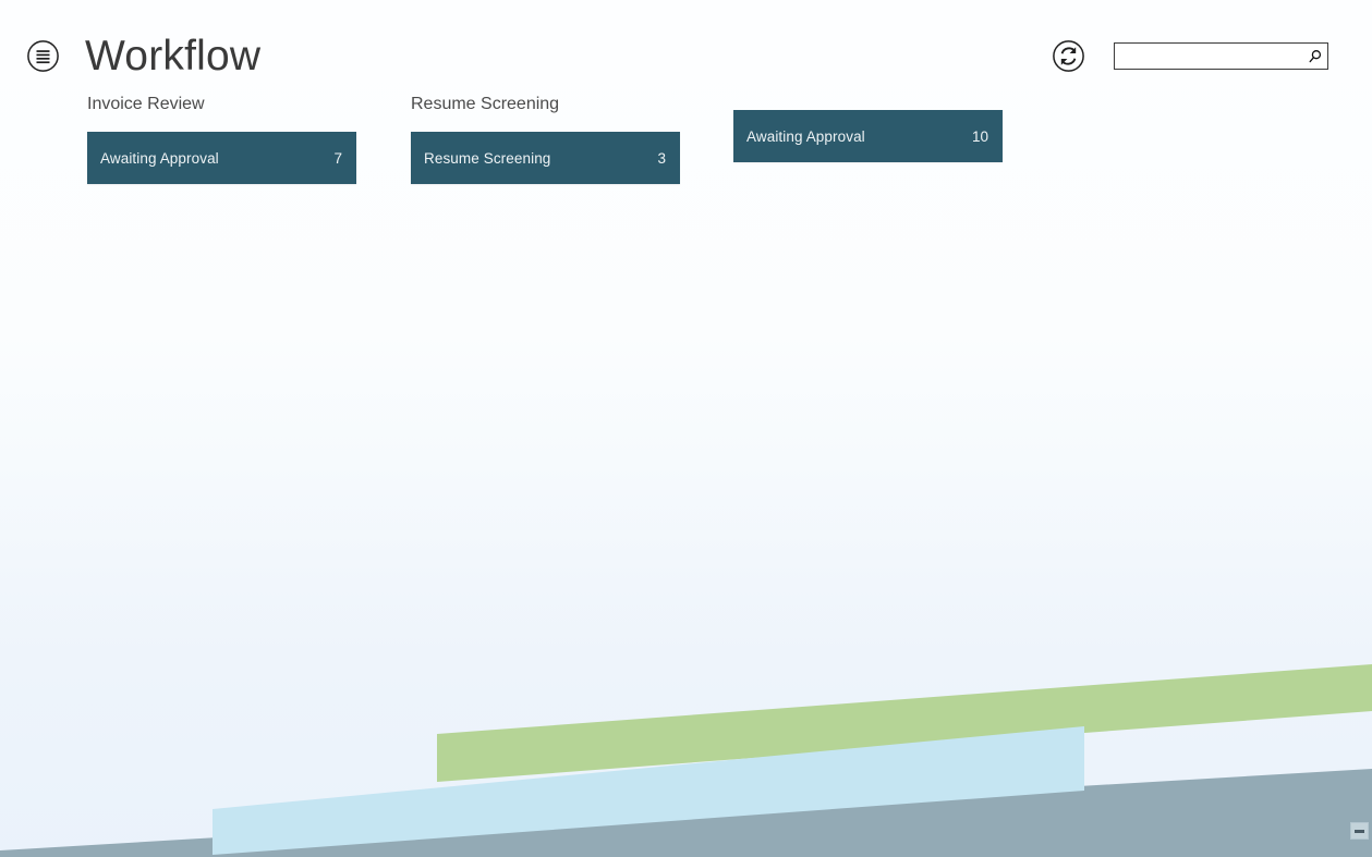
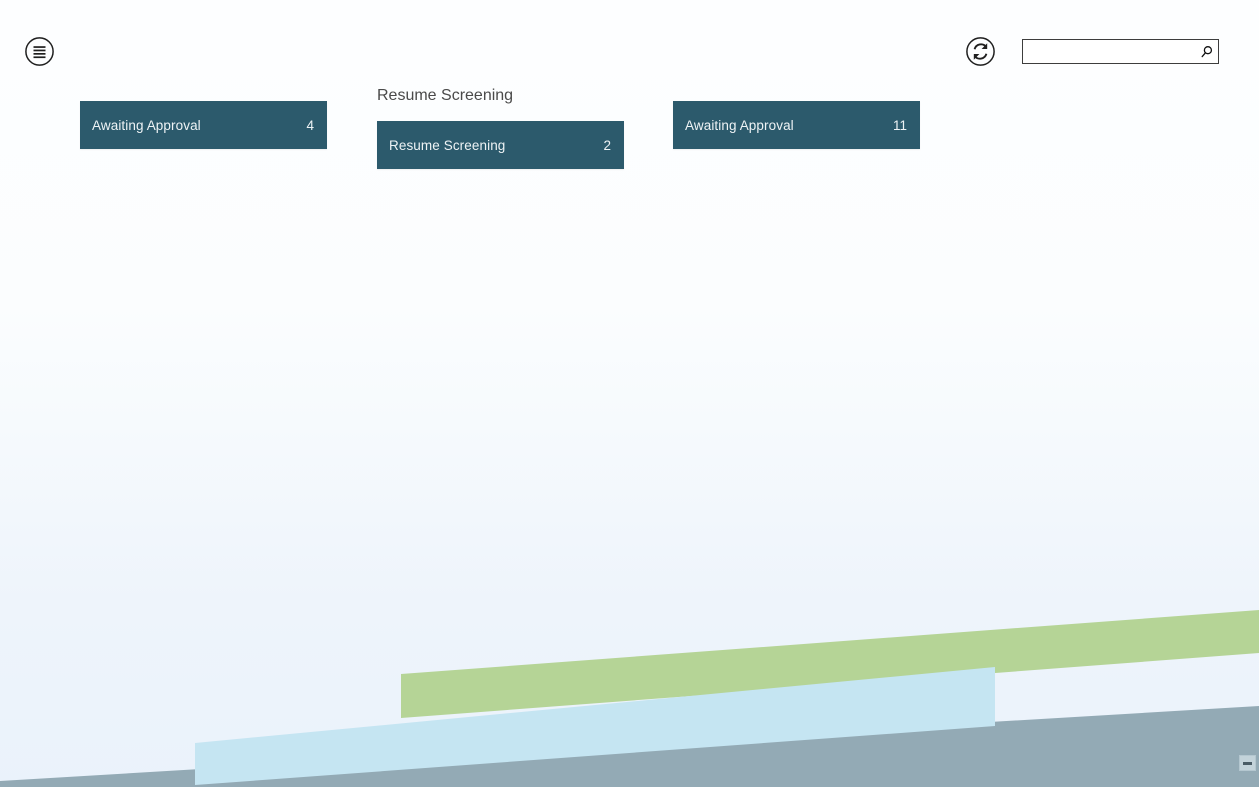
- Workflow
- Invoice Review
  Awaiting Approval
- 7
+ 4
  Resume Screening
  Resume Screening
- 3
+ 2
  Awaiting Approval
- 10
+ 11
